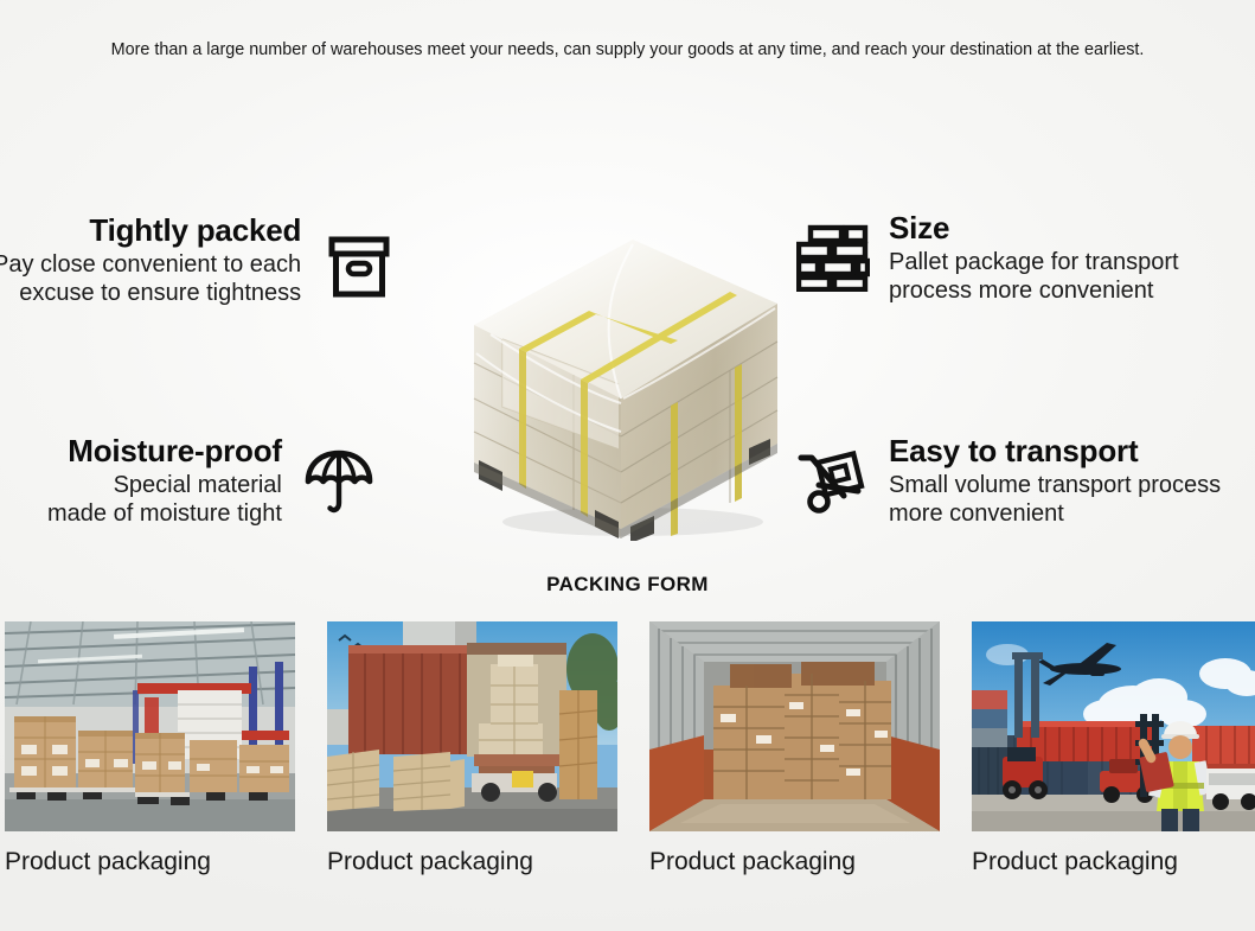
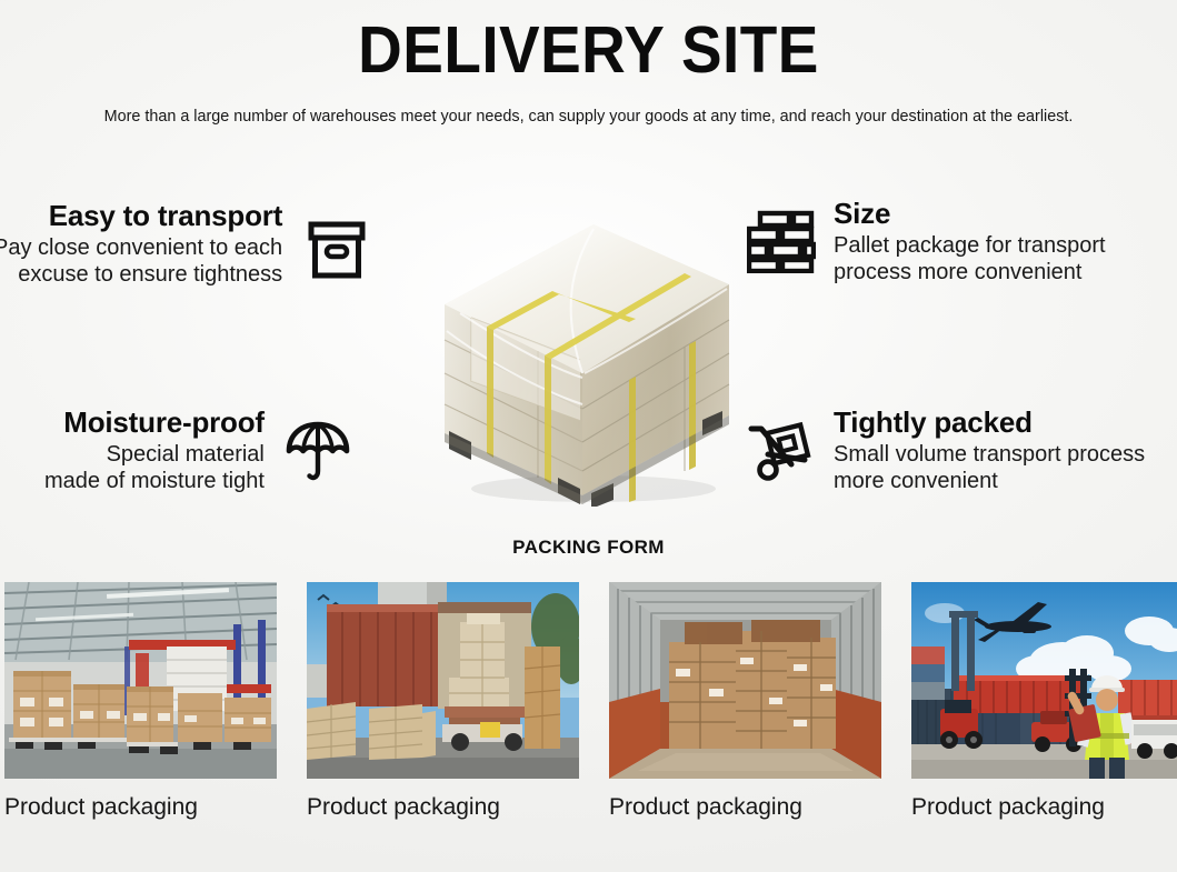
+ DELIVERY SITE
  More than a large number of warehouses meet your needs, can supply your goods at any time, and reach your destination at the earliest.
- Tightly packed
+ Easy to transport
  Pay close convenient to each
  excuse to ensure tightness
  Size
  Pallet package for transport
  process more convenient
  Moisture-proof
  Special material
  made of moisture tight
- Easy to transport
+ Tightly packed
  Small volume transport process
  more convenient
  PACKING FORM
  Product packaging
  Product packaging
  Product packaging
  Product packaging
